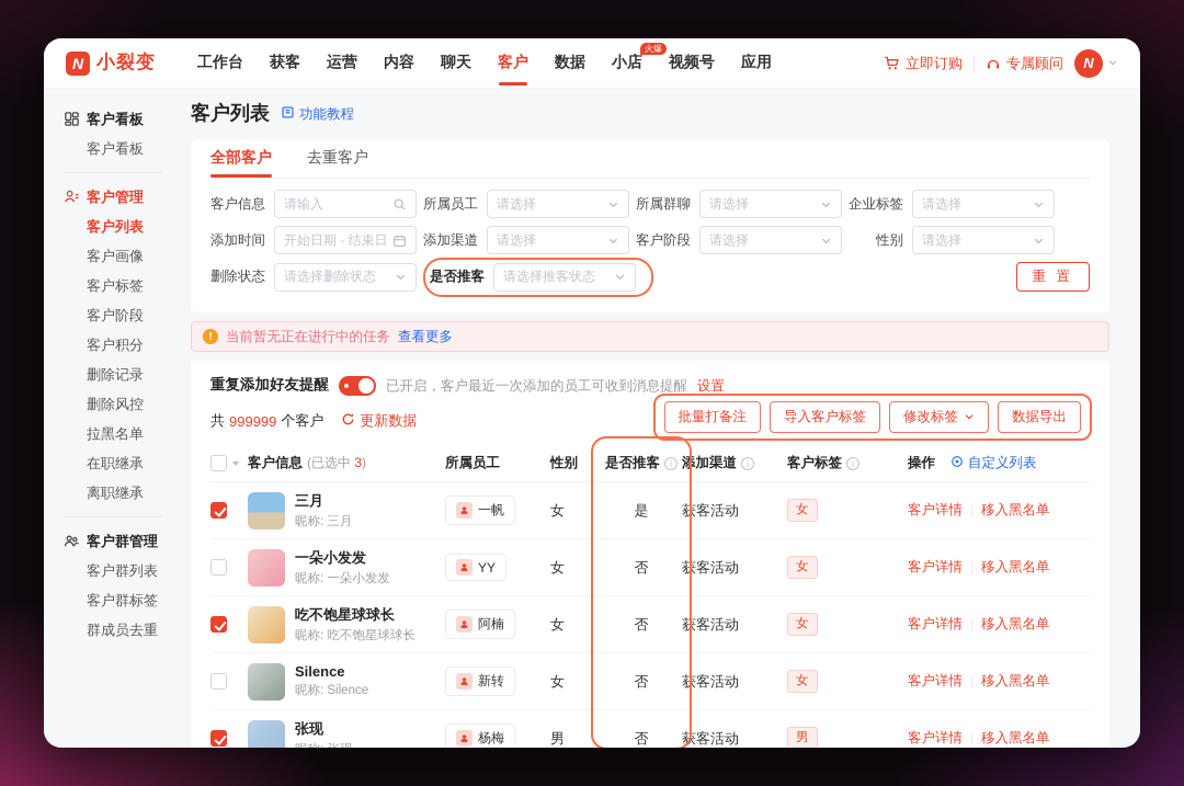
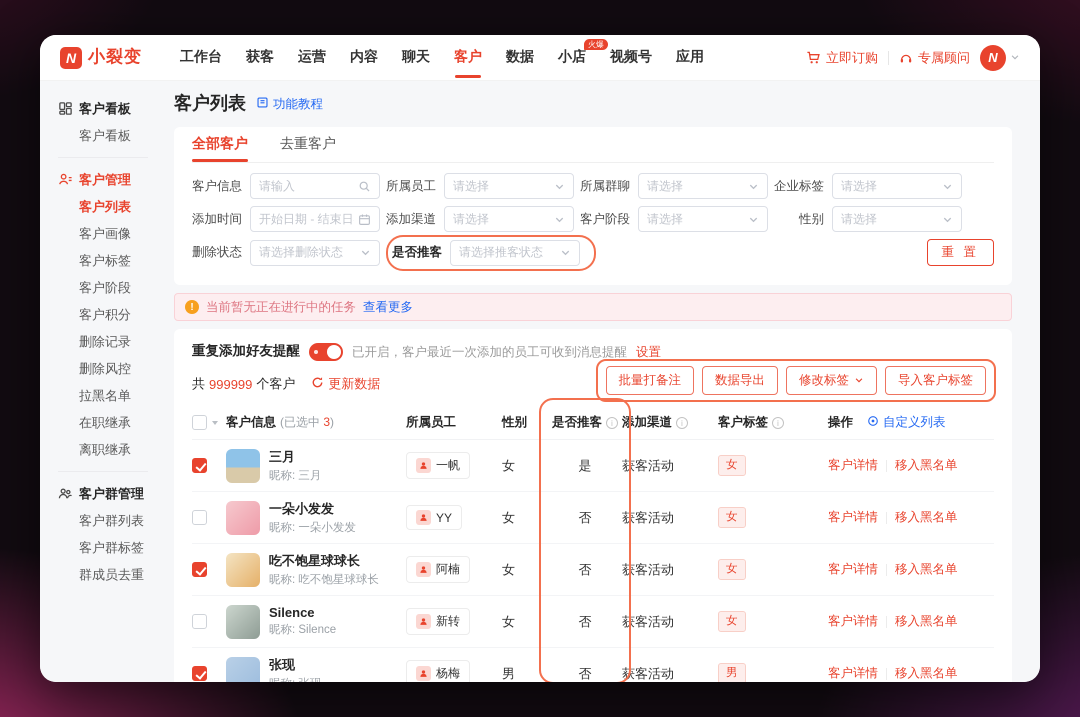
  小裂变
  工作台
  获客
  运营
  内容
  聊天
  客户
  数据
  小店
  火爆
  视频号
  应用
  立即订购
  专属顾问
  客户看板
  客户看板
  客户管理
  客户列表
  客户画像
  客户标签
  客户阶段
  客户积分
  删除记录
  删除风控
  拉黑名单
  在职继承
  离职继承
  客户群管理
  客户群列表
  客户群标签
  群成员去重
  客户列表
  功能教程
  全部客户
  去重客户
  客户信息
  请输入
  所属员工
  请选择
  所属群聊
  请选择
  企业标签
  请选择
  添加时间
  开始日期 - 结束日
  添加渠道
  请选择
  客户阶段
  请选择
  性别
  请选择
  删除状态
  请选择删除状态
  是否推客
  请选择推客状态
  重 置
  当前暂无正在进行中的任务
  查看更多
  重复添加好友提醒
  已开启，客户最近一次添加的员工可收到消息提醒
  设置
  共
  999999
  个客户
  更新数据
  批量打备注
- 导入客户标签
+ 数据导出
  修改标签
- 数据导出
+ 导入客户标签
  客户信息
  (已选中 3)
  所属员工
  性别
  是否推客
  添加渠道
  客户标签
  操作
  自定义列表
  三月
  昵称: 三月
  一帆
  女
  是
  获客活动
  女
  客户详情
  移入黑名单
  一朵小发发
  昵称: 一朵小发发
  YY
  女
  否
  获客活动
  女
  客户详情
  移入黑名单
  吃不饱星球球长
  昵称: 吃不饱星球球长
  阿楠
  女
  否
  获客活动
  女
  客户详情
  移入黑名单
  Silence
  昵称: Silence
  新转
  女
  否
  获客活动
  女
  客户详情
  移入黑名单
  张现
  杨梅
  男
  否
  获客活动
  男
  客户详情
  移入黑名单
